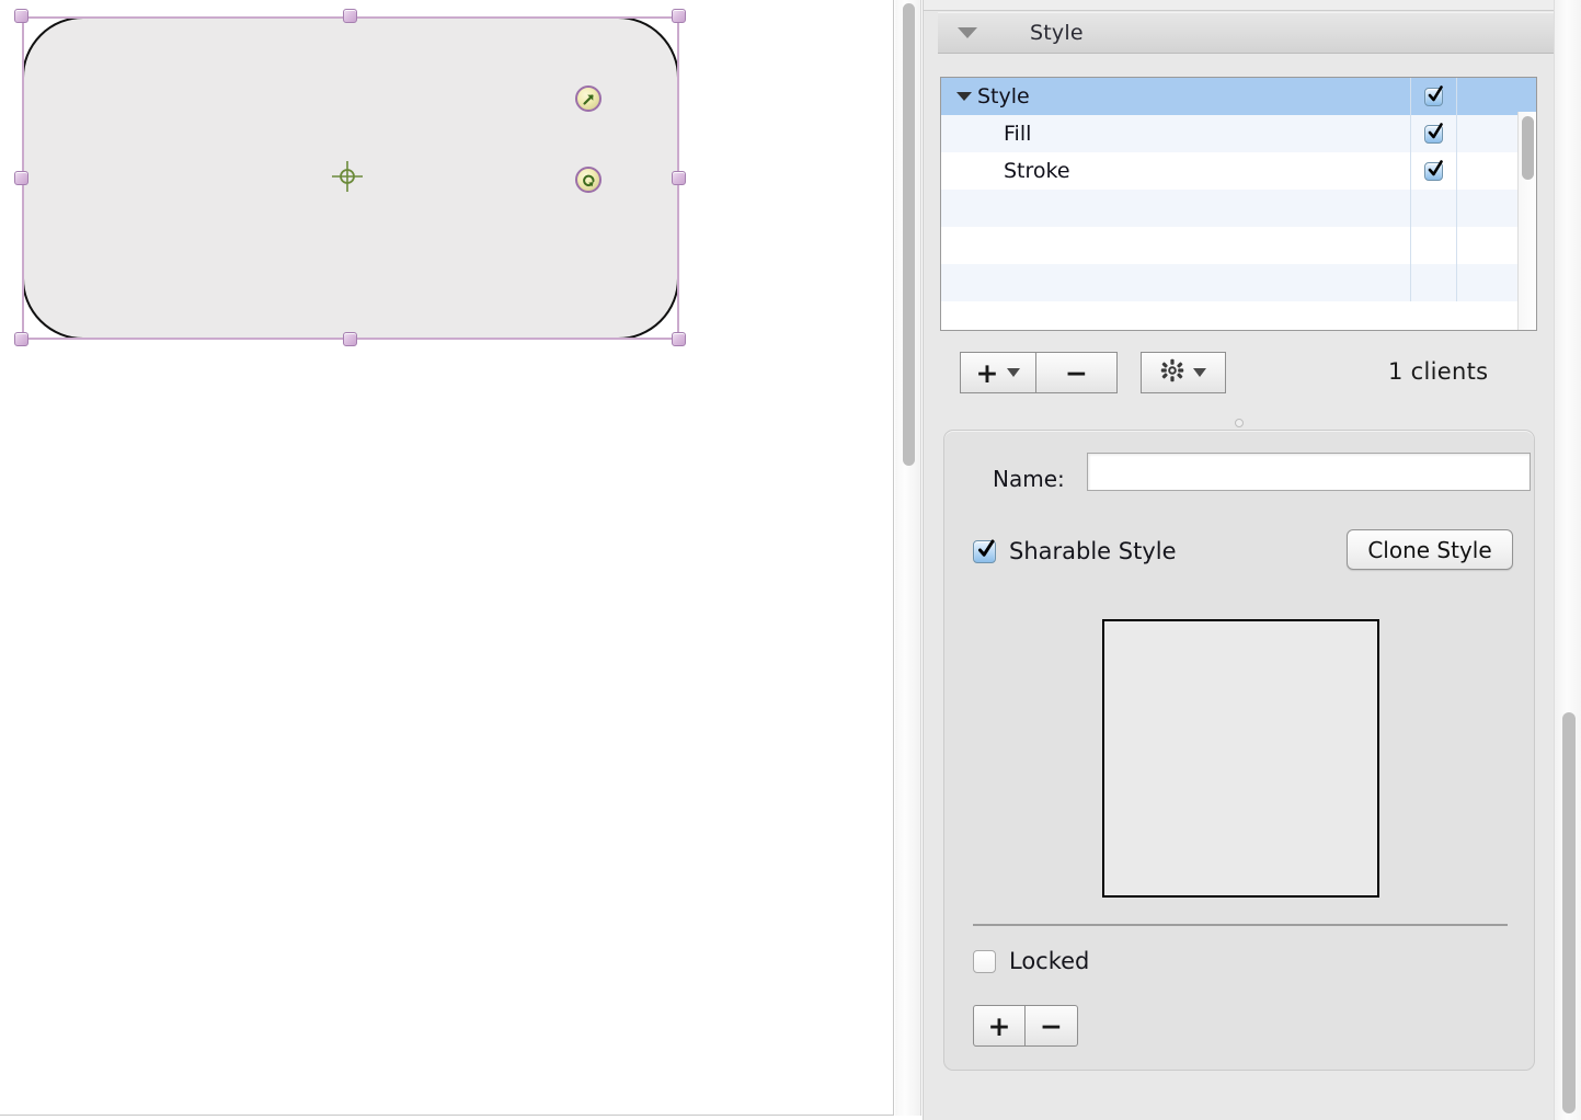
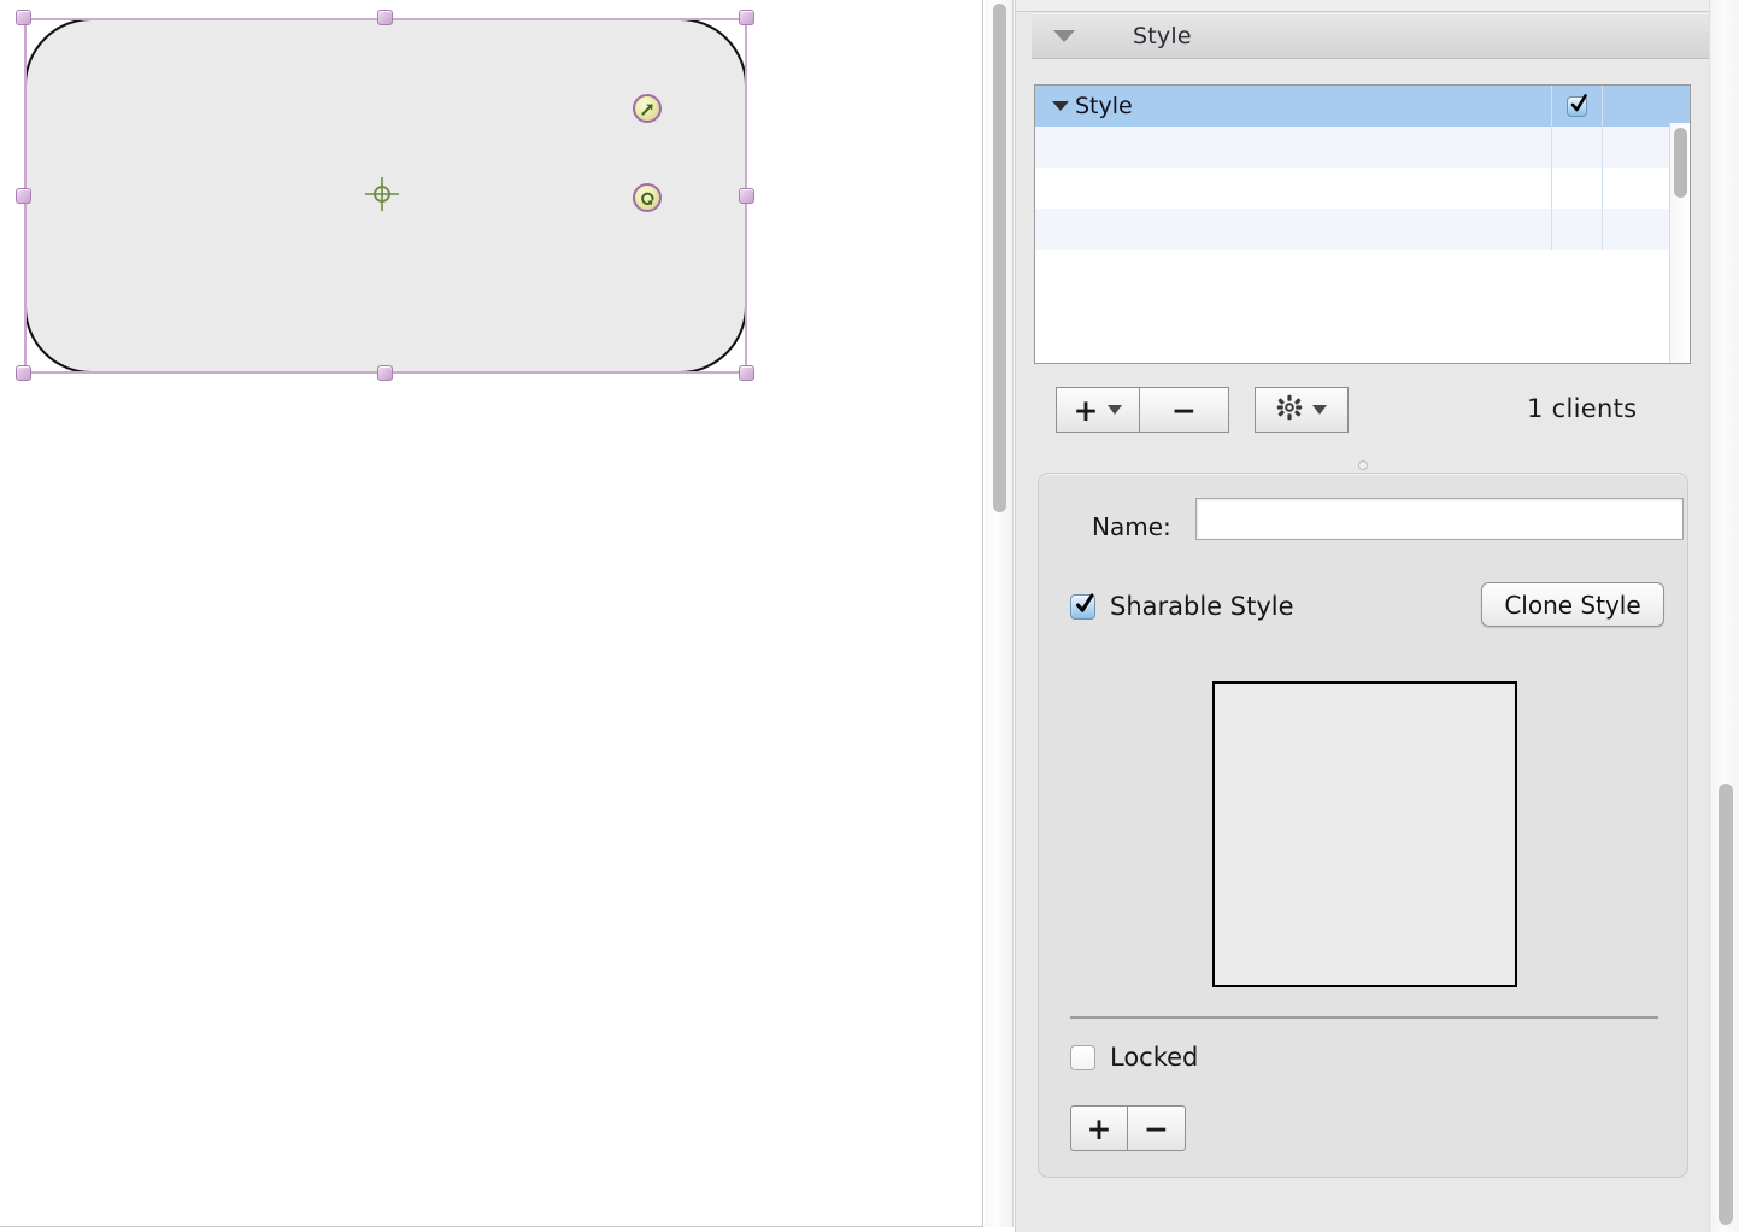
  Style
  Style
- Fill
- Stroke
  +
  −
  1 clients
  Name:
  Sharable Style
  Clone Style
  Locked
  +
  −
